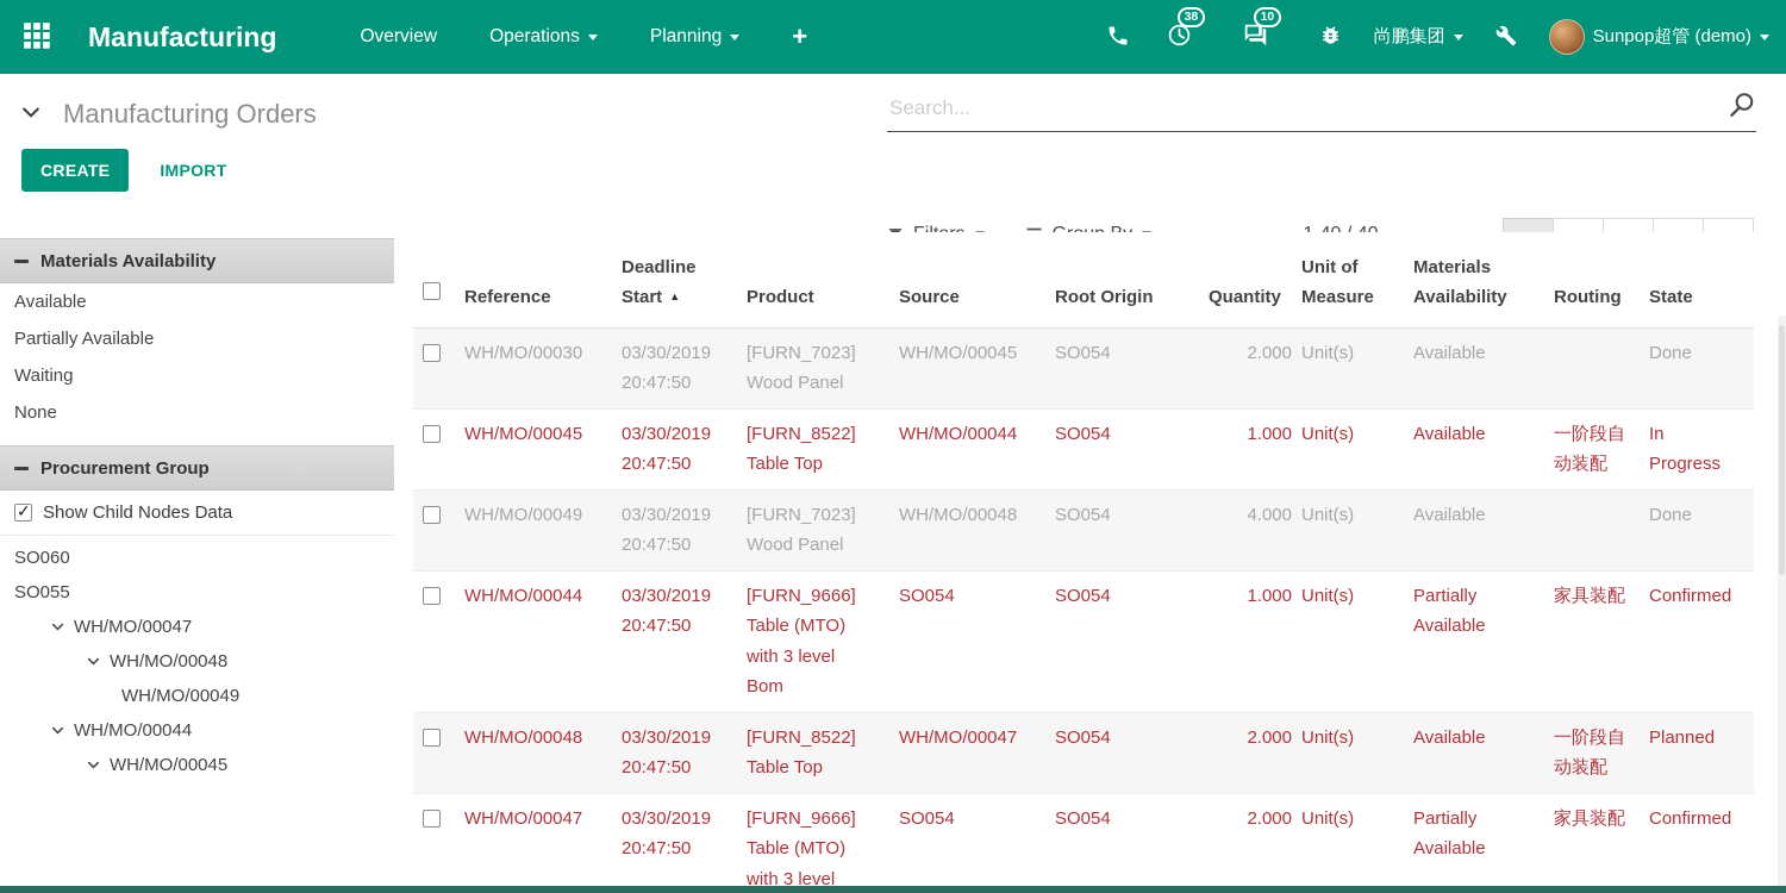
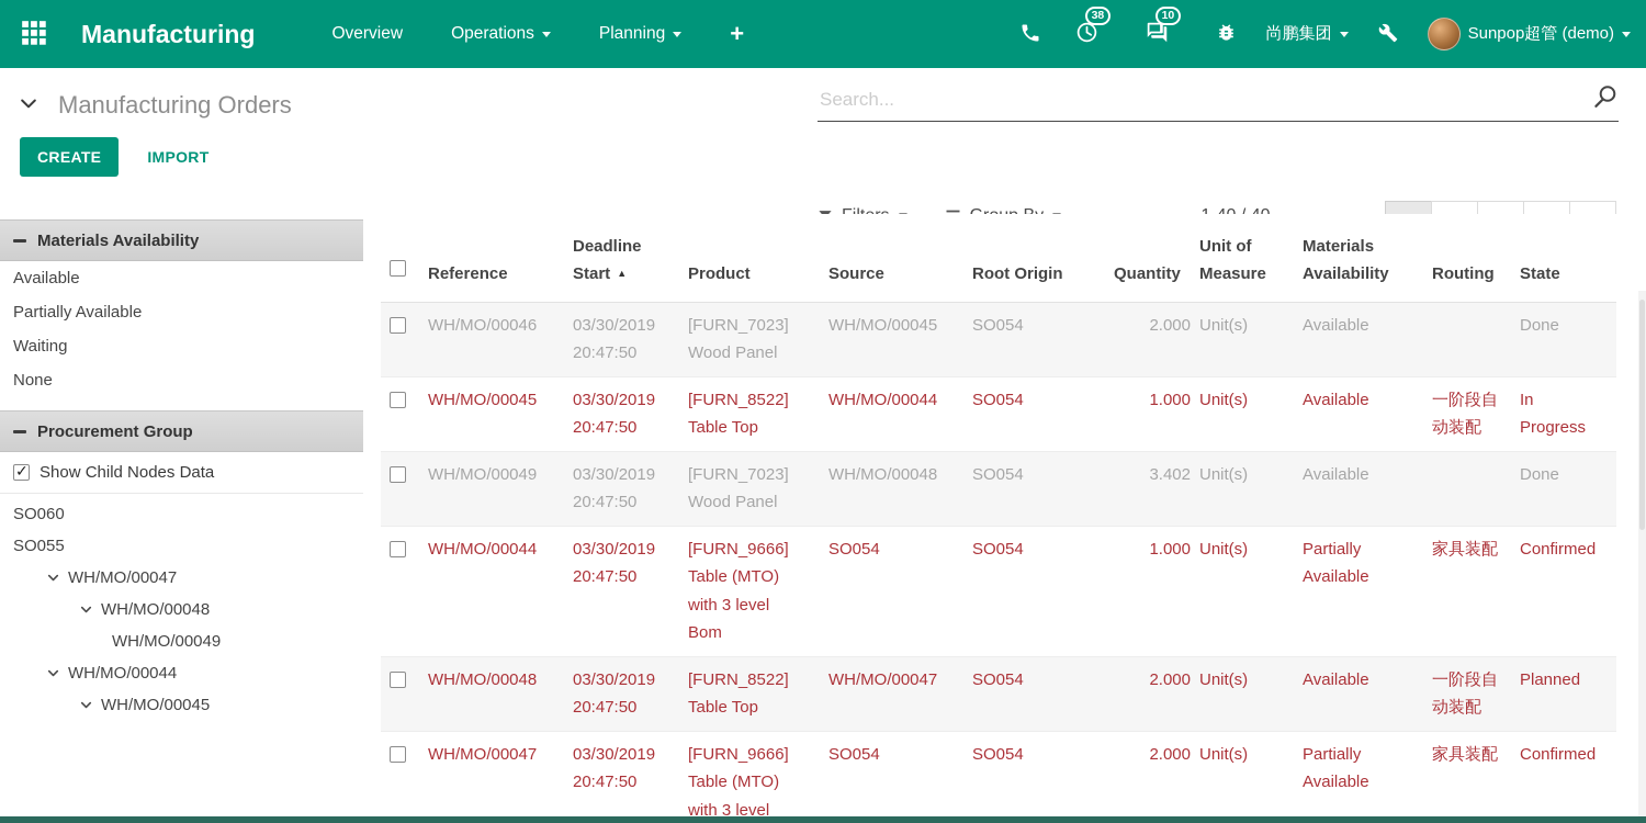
  Manufacturing
  Overview
  Operations
  Planning
  +
  38
  10
  尚鹏集团
  Sunpop超管 (demo)
  Manufacturing Orders
  CREATE
  IMPORT
  Search...
  Materials Availability
  Available
  Partially Available
  Waiting
  None
  Procurement Group
  Show Child Nodes Data
  SO060
  SO055
  WH/MO/00047
  WH/MO/00048
  WH/MO/00049
  WH/MO/00044
  WH/MO/00045
  	Reference	Deadline Start ▲	Product	Source	Root Origin	Quantity	Unit of Measure	Materials Availability	Routing	State
- 	WH/MO/00030	03/30/2019 20:47:50	[FURN_7023] Wood Panel	WH/MO/00045	SO054	2.000	Unit(s)	Available		Done
+ 	WH/MO/00046	03/30/2019 20:47:50	[FURN_7023] Wood Panel	WH/MO/00045	SO054	2.000	Unit(s)	Available		Done
  	WH/MO/00045	03/30/2019 20:47:50	[FURN_8522] Table Top	WH/MO/00044	SO054	1.000	Unit(s)	Available	一阶段自动装配	In Progress
- 	WH/MO/00049	03/30/2019 20:47:50	[FURN_7023] Wood Panel	WH/MO/00048	SO054	4.000	Unit(s)	Available		Done
+ 	WH/MO/00049	03/30/2019 20:47:50	[FURN_7023] Wood Panel	WH/MO/00048	SO054	3.402	Unit(s)	Available		Done
  	WH/MO/00044	03/30/2019 20:47:50	[FURN_9666] Table (MTO) with 3 level Bom	SO054	SO054	1.000	Unit(s)	Partially Available	家具装配	Confirmed
  	WH/MO/00048	03/30/2019 20:47:50	[FURN_8522] Table Top	WH/MO/00047	SO054	2.000	Unit(s)	Available	一阶段自动装配	Planned
  	WH/MO/00047	03/30/2019 20:47:50	[FURN_9666] Table (MTO) with 3 level	SO054	SO054	2.000	Unit(s)	Partially Available	家具装配	Confirmed
